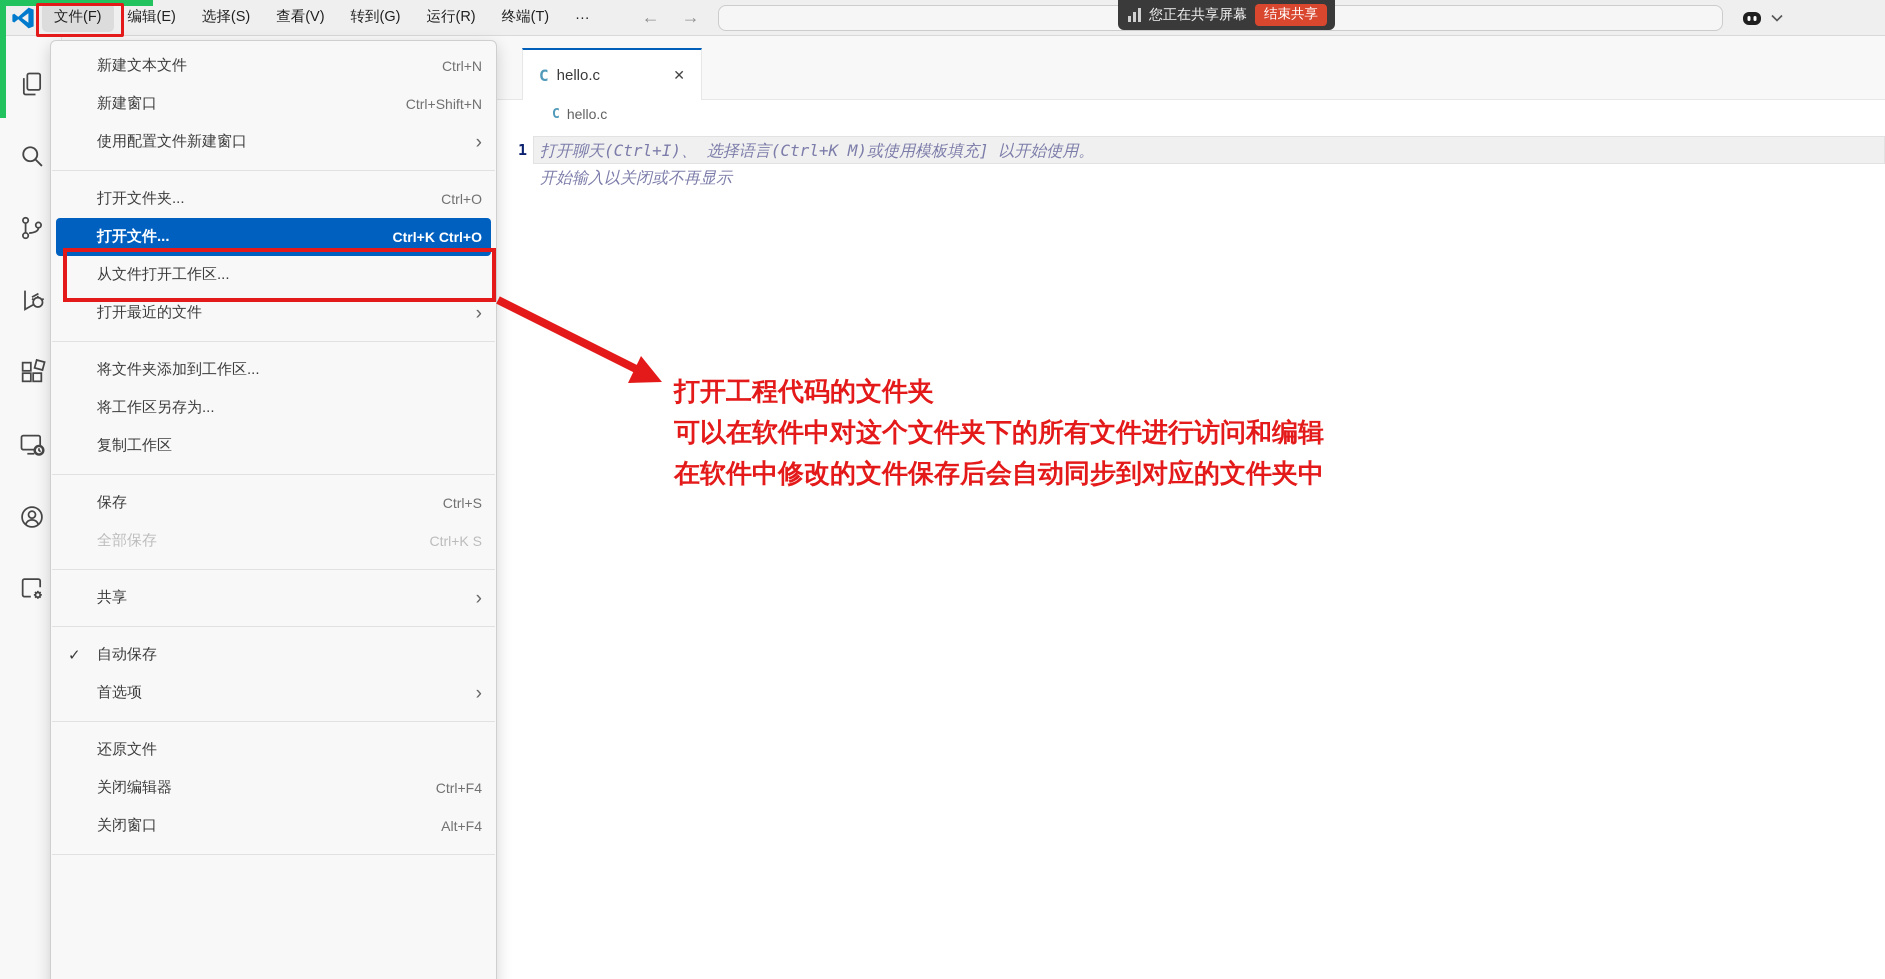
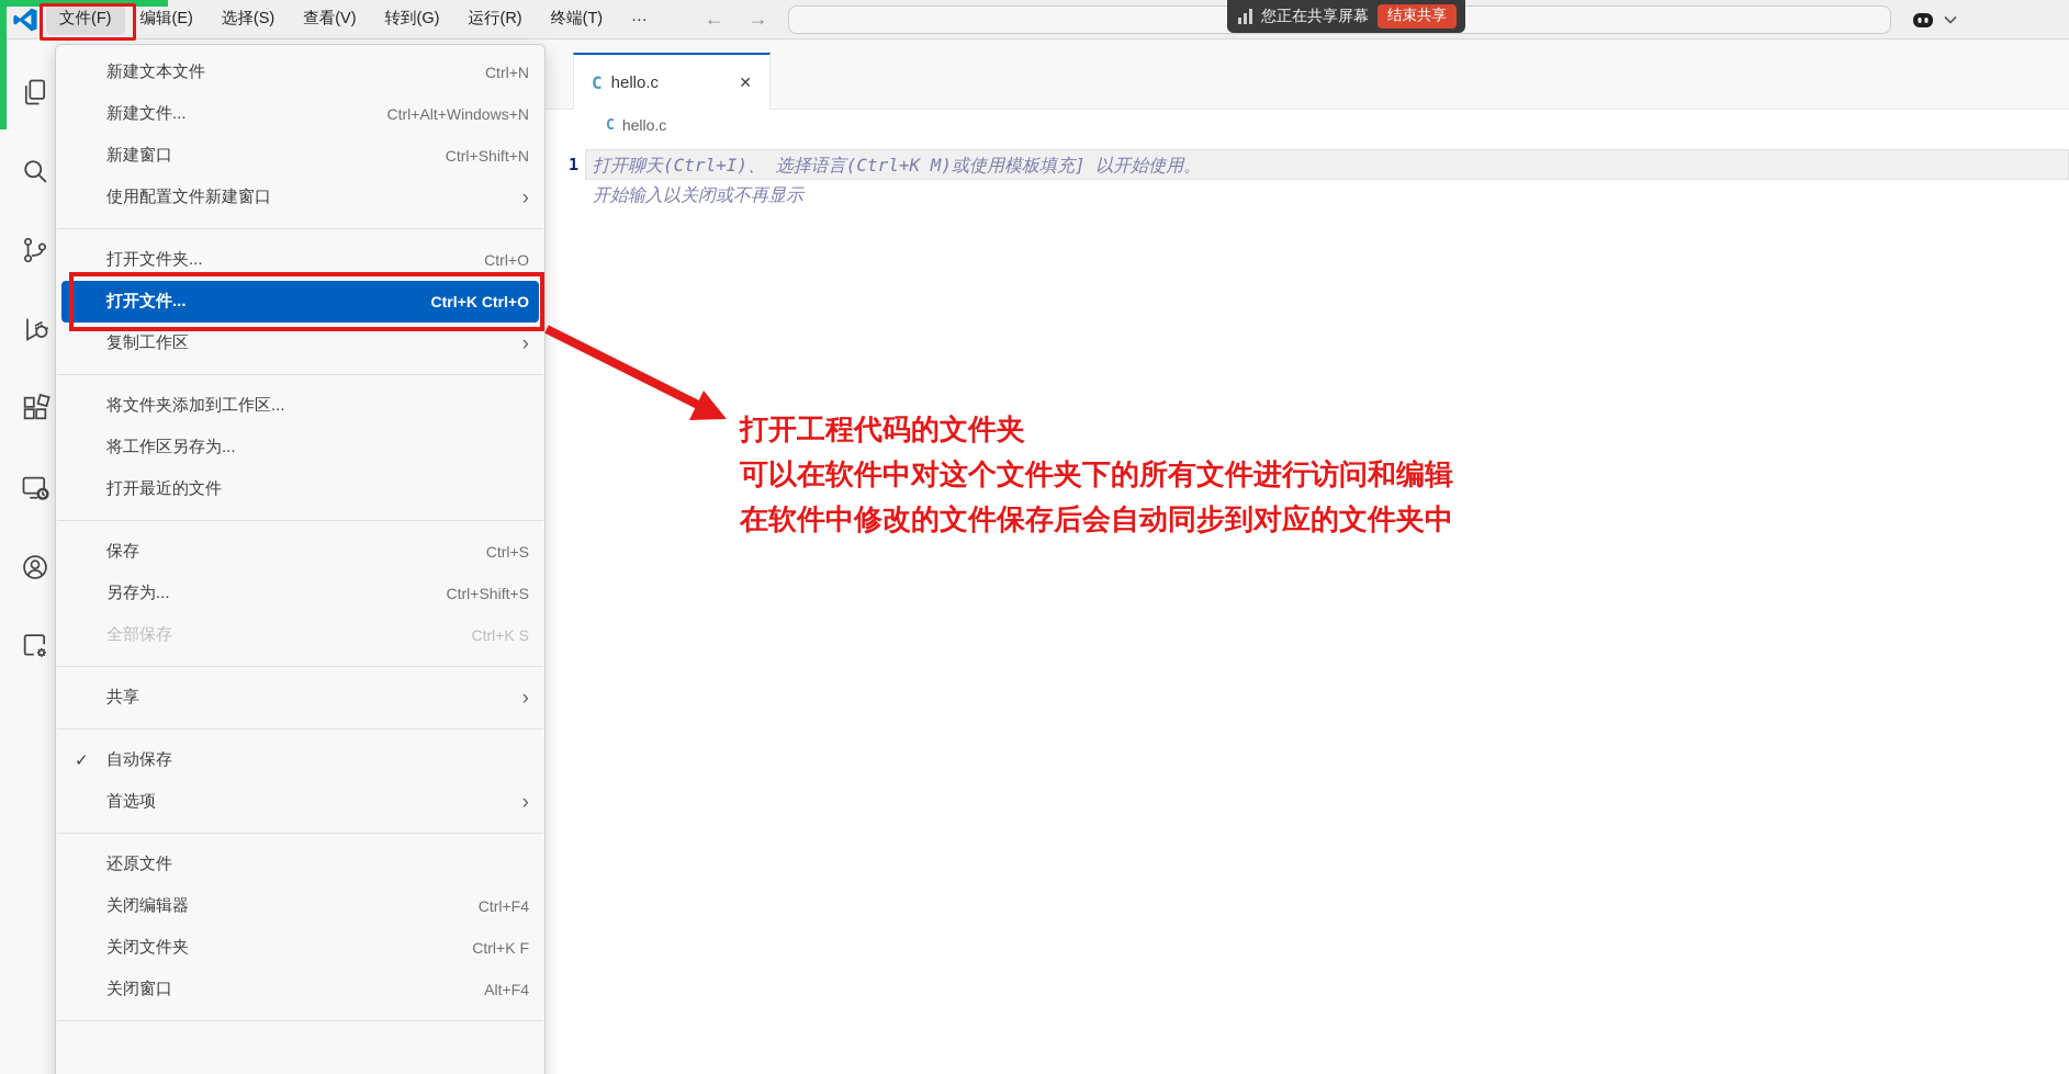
  文件(F)
  编辑(E)
  选择(S)
  查看(V)
  转到(G)
  运行(R)
  终端(T)
  ···
  ←
  →
  您正在共享屏幕
  结束共享
  C
  hello.c
  ✕
  C
  hello.c
  1
  打开聊天(Ctrl+I)、 选择语言(Ctrl+K M)或使用模板填充] 以开始使用。
  开始输入以关闭或不再显示
  新建文本文件
  Ctrl+N
+ 新建文件...
+ Ctrl+Alt+Windows+N
  新建窗口
  Ctrl+Shift+N
  使用配置文件新建窗口
  ›
  打开文件夹...
  Ctrl+O
  打开文件...
  Ctrl+K Ctrl+O
- 从文件打开工作区...
- 打开最近的文件
+ 复制工作区
  ›
  将文件夹添加到工作区...
  将工作区另存为...
- 复制工作区
+ 打开最近的文件
  保存
  Ctrl+S
+ 另存为...
+ Ctrl+Shift+S
  全部保存
  Ctrl+K S
  共享
  ›
  ✓
  自动保存
  首选项
  ›
  还原文件
  关闭编辑器
  Ctrl+F4
+ 关闭文件夹
+ Ctrl+K F
  关闭窗口
  Alt+F4
  打开工程代码的文件夹
  可以在软件中对这个文件夹下的所有文件进行访问和编辑
  在软件中修改的文件保存后会自动同步到对应的文件夹中
